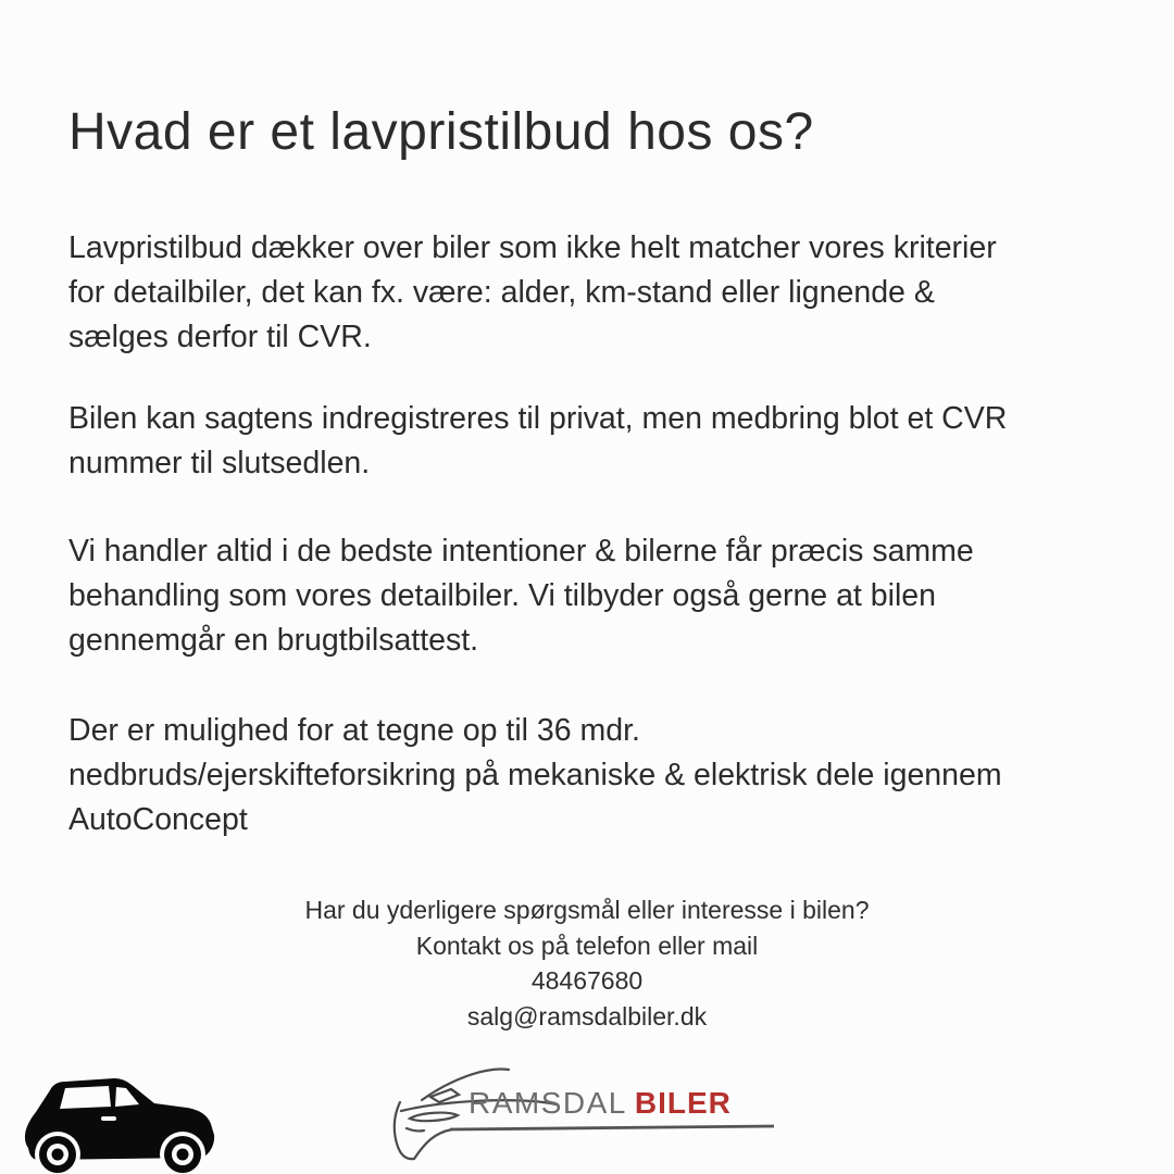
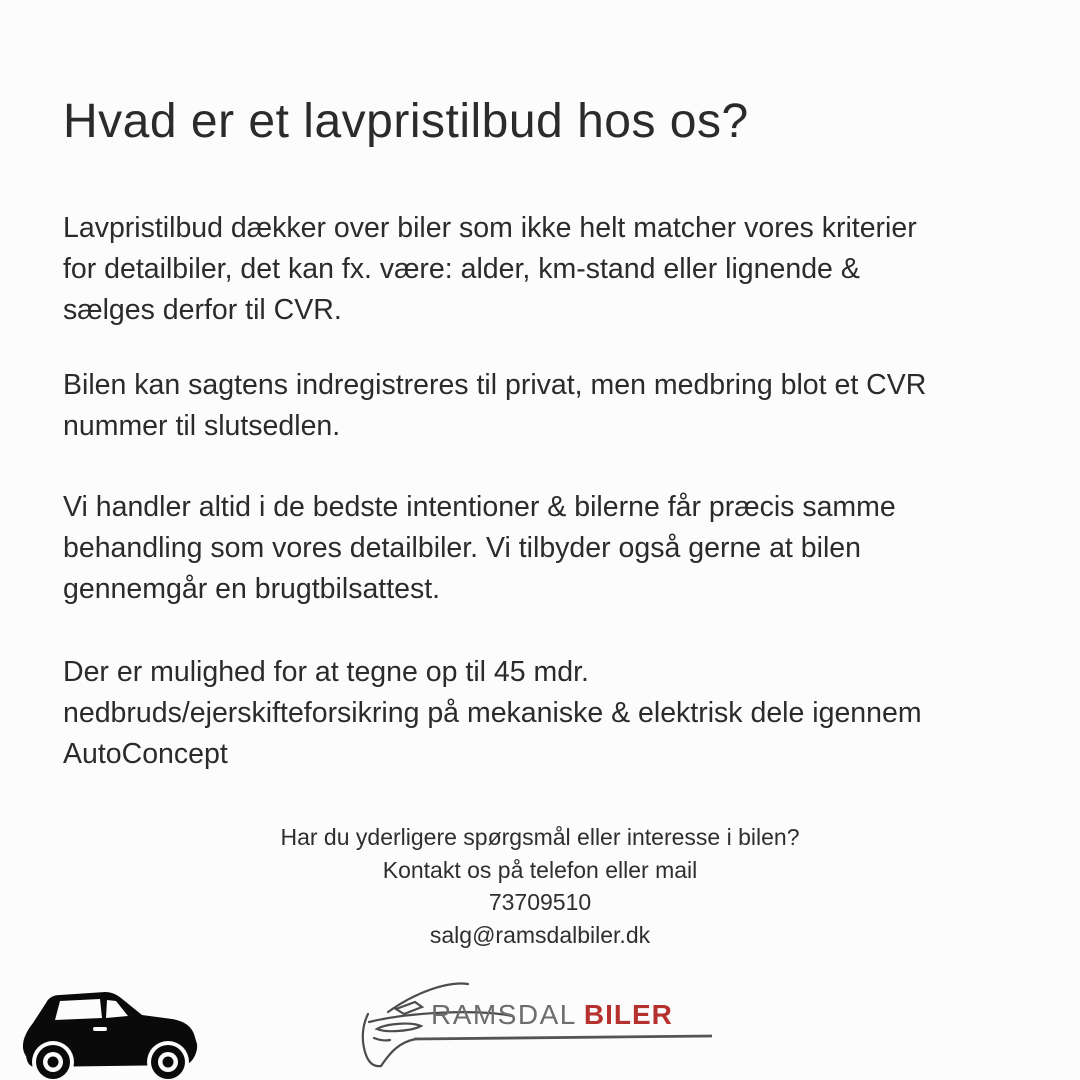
  Hvad er et lavpristilbud hos os?
  Lavpristilbud dækker over biler som ikke helt matcher vores kriterier
  for detailbiler, det kan fx. være: alder, km-stand eller lignende &
  sælges derfor til CVR.
  Bilen kan sagtens indregistreres til privat, men medbring blot et CVR
  nummer til slutsedlen.
  Vi handler altid i de bedste intentioner & bilerne får præcis samme
  behandling som vores detailbiler. Vi tilbyder også gerne at bilen
  gennemgår en brugtbilsattest.
- Der er mulighed for at tegne op til 36 mdr.
+ Der er mulighed for at tegne op til 45 mdr.
  nedbruds/ejerskifteforsikring på mekaniske & elektrisk dele igennem
  AutoConcept
  Har du yderligere spørgsmål eller interesse i bilen?
  Kontakt os på telefon eller mail
- 48467680
+ 73709510
  salg@ramsdalbiler.dk
  RAMSDAL BILER
